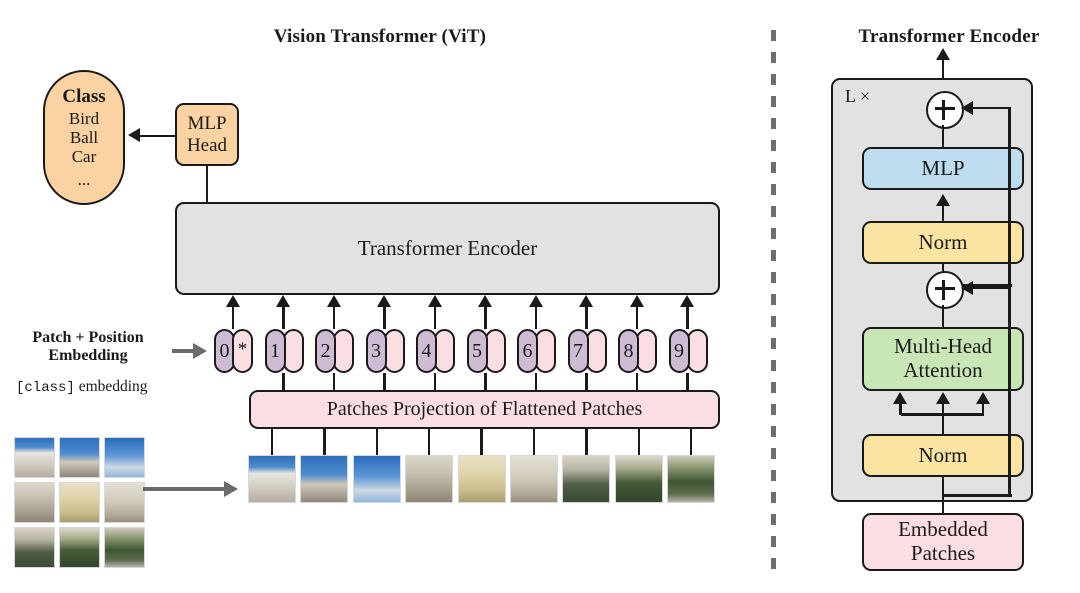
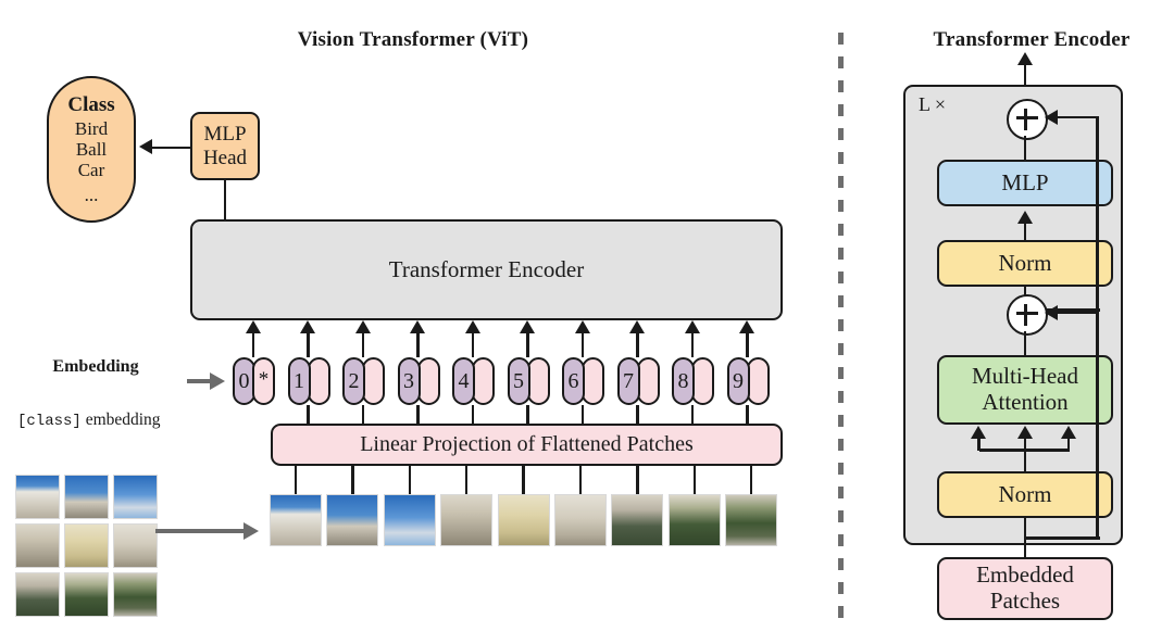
  Vision Transformer (ViT)
  Class
  Bird
  Ball
  Car
  ...
  MLP
  Head
  Transformer Encoder
  0
  *
  1
  2
  3
  4
  5
  6
  7
  8
  9
- Patch + Position
  Embedding
  [class] embedding
- Patches Projection of Flattened Patches
+ Linear Projection of Flattened Patches
  Transformer Encoder
  L ×
  MLP
  Norm
  Multi-Head
  Attention
  Norm
  Embedded
  Patches
